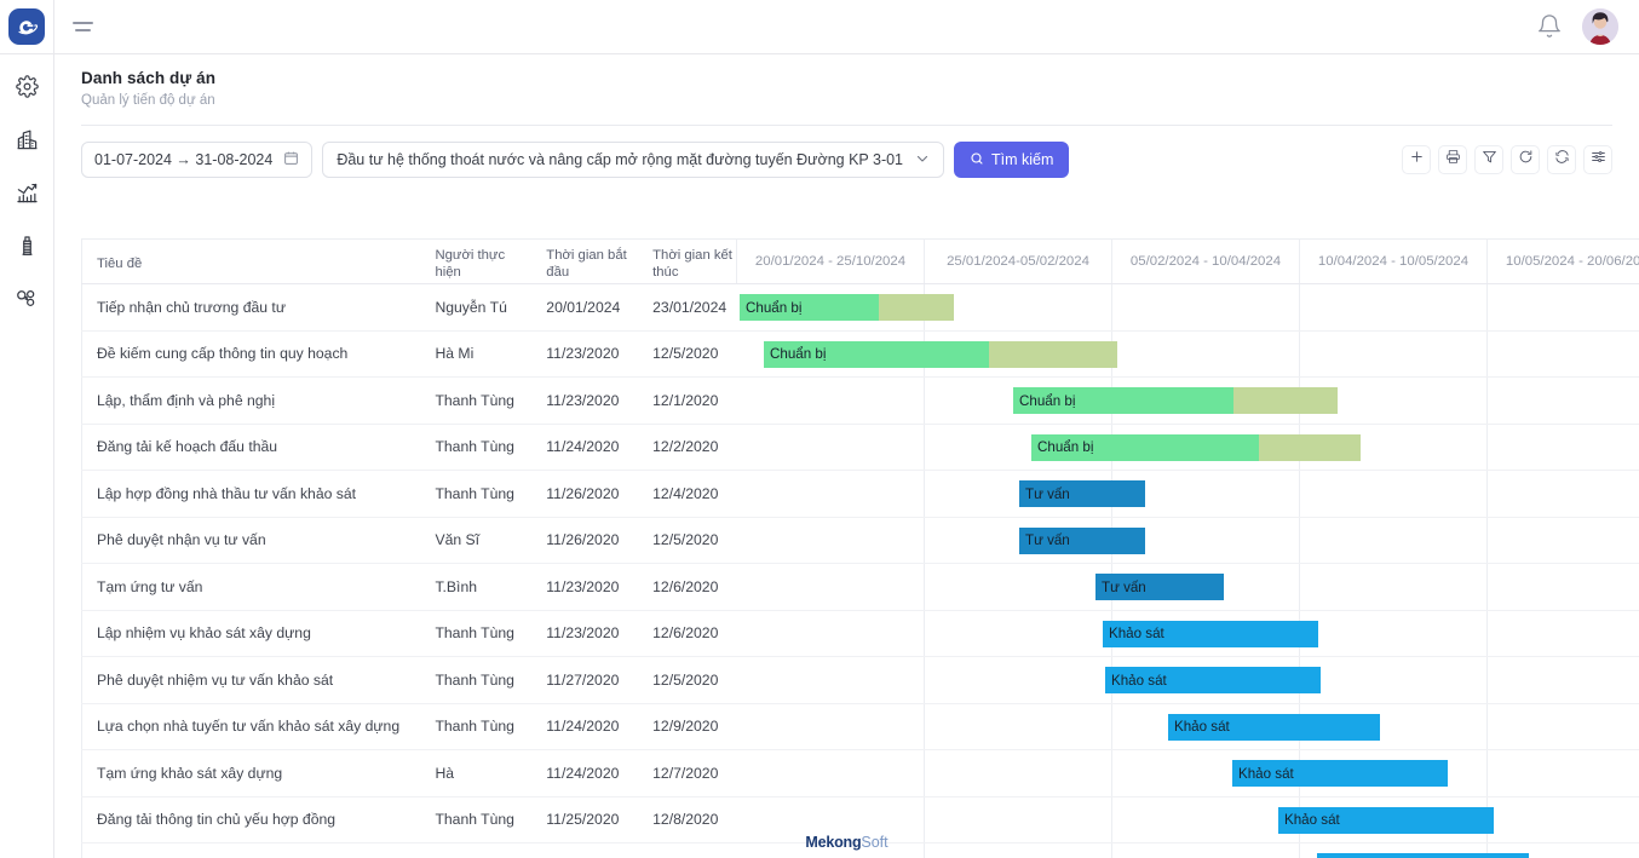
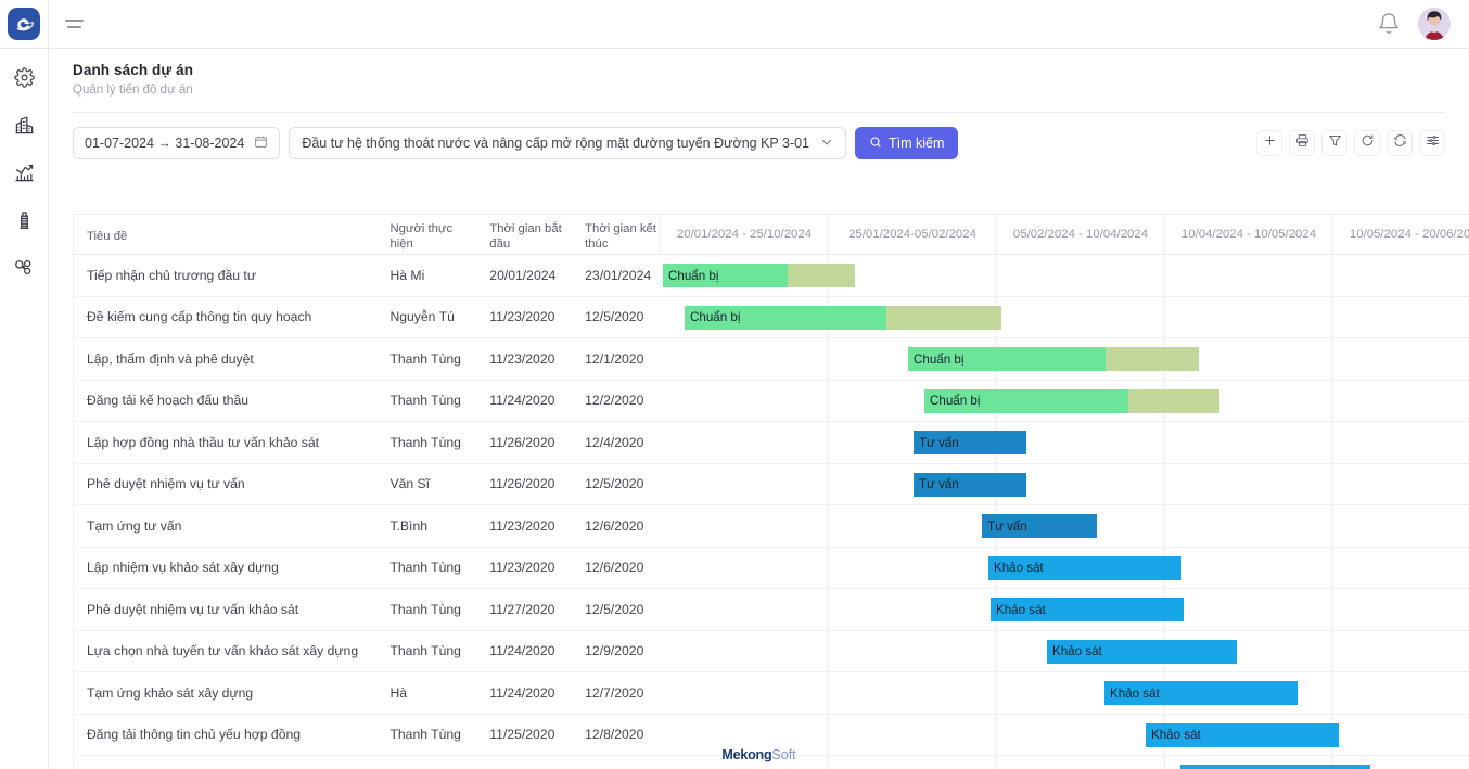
  Danh sách dự án
  Quản lý tiến độ dự án
  01-07-2024 → 31-08-2024
  Đầu tư hệ thống thoát nước và nâng cấp mở rộng mặt đường tuyến Đường KP 3-01
  Tìm kiếm
  Tiêu đề
  Người thực hiện
  Thời gian bắt đầu
  Thời gian kết thúc
  20/01/2024 - 25/10/2024
  25/01/2024-05/02/2024
  05/02/2024 - 10/04/2024
  10/04/2024 - 10/05/2024
  10/05/2024 - 20/06/20
  Tiếp nhận chủ trương đầu tư
- Nguyễn Tú
+ Hà Mi
  20/01/2024
  23/01/2024
  Chuẩn bị
  Đề kiếm cung cấp thông tin quy hoạch
- Hà Mi
+ Nguyễn Tú
  11/23/2020
  12/5/2020
  Chuẩn bị
- Lập, thẩm định và phê nghị
+ Lập, thẩm định và phê duyệt
  Thanh Tùng
  11/23/2020
  12/1/2020
  Chuẩn bị
  Đăng tải kế hoạch đấu thầu
  Thanh Tùng
  11/24/2020
  12/2/2020
  Chuẩn bị
  Lập hợp đồng nhà thầu tư vấn khảo sát
  Thanh Tùng
  11/26/2020
  12/4/2020
  Tư vấn
- Phê duyệt nhận vụ tư vấn
+ Phê duyệt nhiệm vụ tư vấn
  Văn Sĩ
  11/26/2020
  12/5/2020
  Tư vấn
  Tạm ứng tư vấn
  T.Bình
  11/23/2020
  12/6/2020
  Tư vấn
  Lập nhiệm vụ khảo sát xây dựng
  Thanh Tùng
  11/23/2020
  12/6/2020
  Khảo sát
  Phê duyệt nhiệm vụ tư vấn khảo sát
  Thanh Tùng
  11/27/2020
  12/5/2020
  Khảo sát
  Lựa chọn nhà tuyến tư vấn khảo sát xây dựng
  Thanh Tùng
  11/24/2020
  12/9/2020
  Khảo sát
  Tạm ứng khảo sát xây dựng
  Hà
  11/24/2020
  12/7/2020
  Khảo sát
  Đăng tải thông tin chủ yếu hợp đồng
  Thanh Tùng
  11/25/2020
  12/8/2020
  Khảo sát
  Mekong
  Soft
